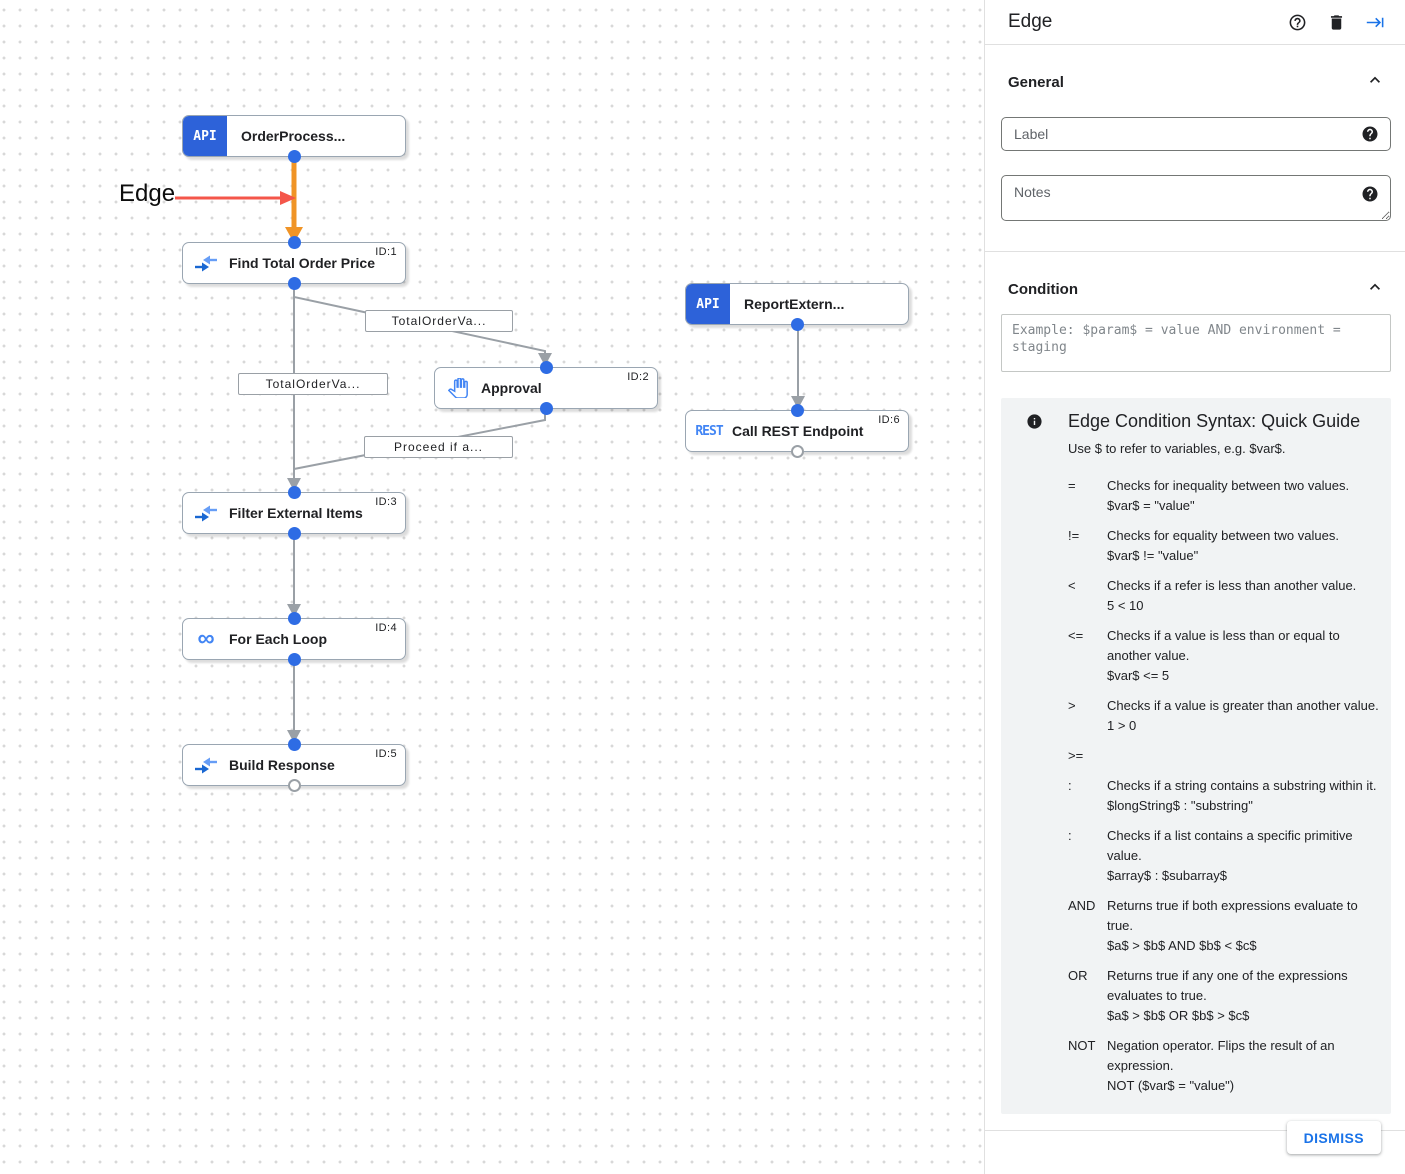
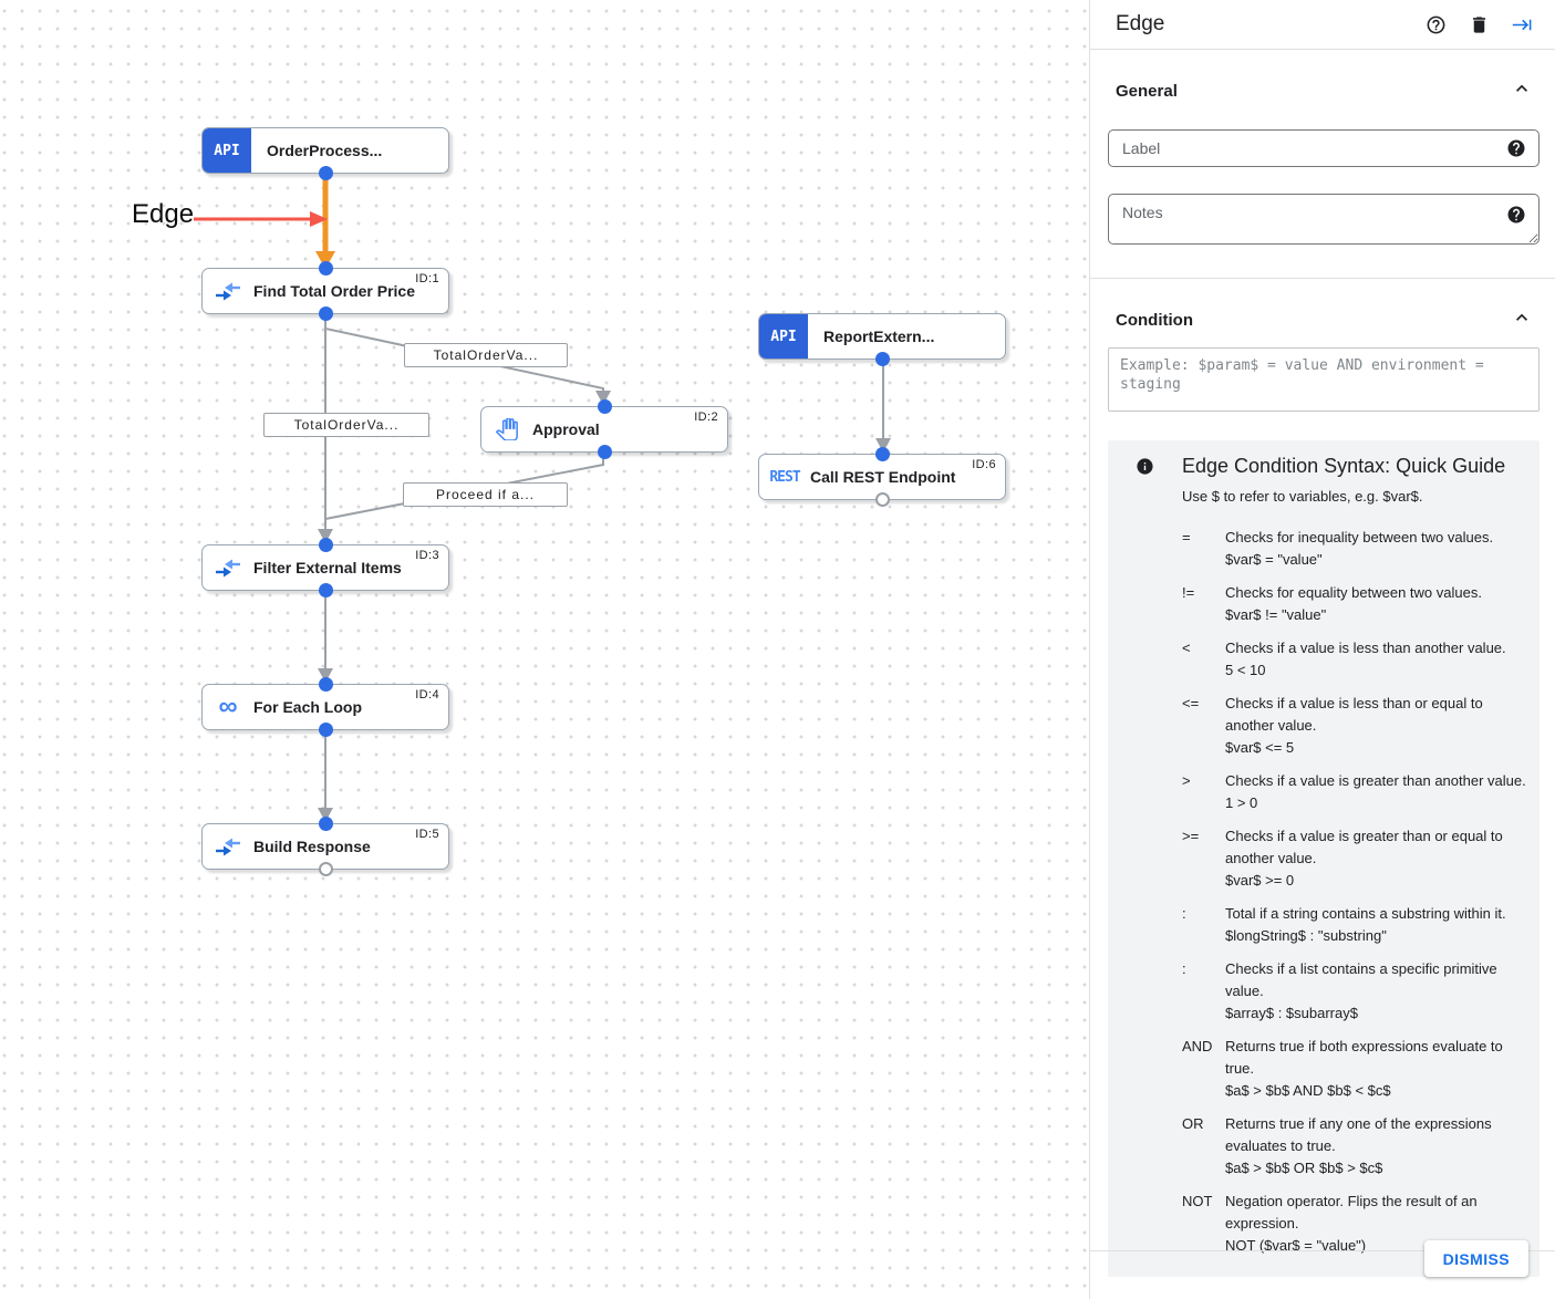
  Edge
  API
  OrderProcess...
  Find Total Order Price
  ID:1
  Approval
  ID:2
  API
  ReportExtern...
  REST
  Call REST Endpoint
  ID:6
  Filter External Items
  ID:3
  ∞
  For Each Loop
  ID:4
  Build Response
  ID:5
  TotalOrderVa...
  TotalOrderVa...
  Proceed if a...
  Edge
  General
  Label
  Notes
  Condition
  Edge Condition Syntax: Quick Guide
  Use $ to refer to variables, e.g. $var$.
  =
  Checks for inequality between two values.
  $var$ = "value"
  !=
  Checks for equality between two values.
  $var$ != "value"
  <
- Checks if a refer is less than another value.
+ Checks if a value is less than another value.
  5 < 10
  <=
  Checks if a value is less than or equal to another value.
  $var$ <= 5
  >
  Checks if a value is greater than another value.
  1 > 0
  >=
+ Checks if a value is greater than or equal to another value.
+ $var$ >= 0
  :
- Checks if a string contains a substring within it.
+ Total if a string contains a substring within it.
  $longString$ : "substring"
  :
  Checks if a list contains a specific primitive value.
  $array$ : $subarray$
  AND
  Returns true if both expressions evaluate to true.
  $a$ > $b$ AND $b$ < $c$
  OR
  Returns true if any one of the expressions evaluates to true.
  $a$ > $b$ OR $b$ > $c$
  NOT
  Negation operator. Flips the result of an expression.
  NOT ($var$ = "value")
  DISMISS
